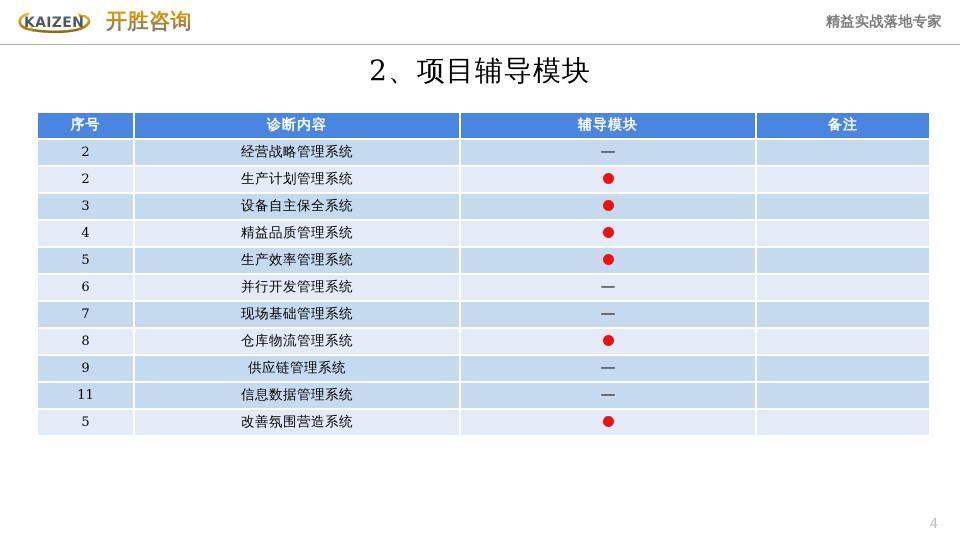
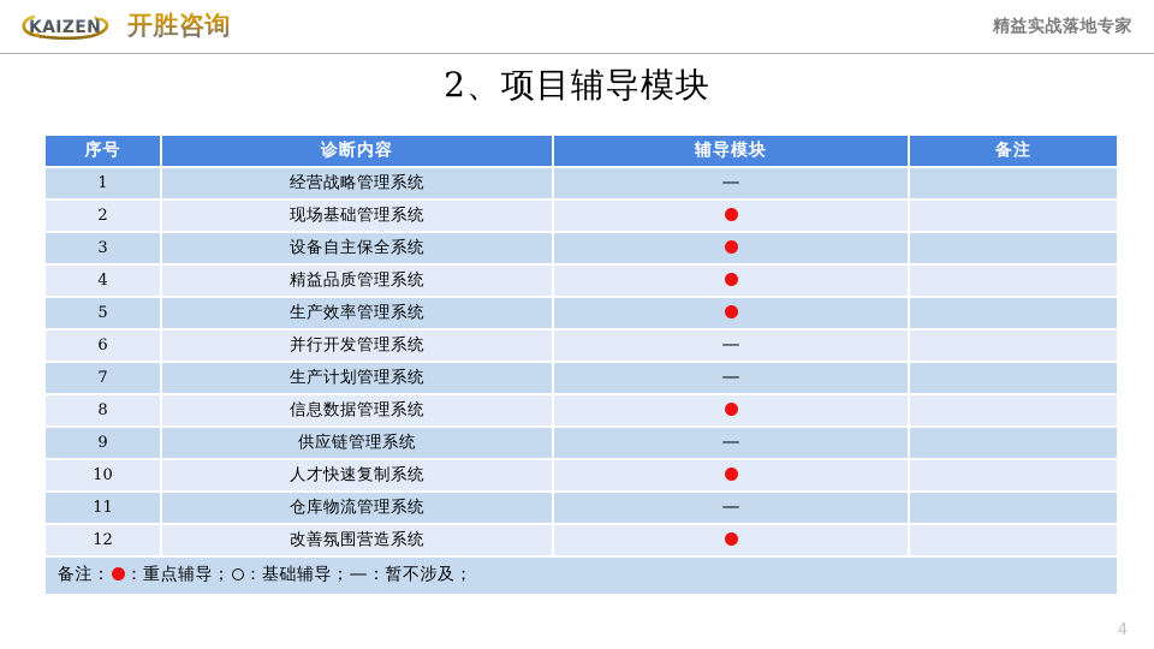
  KAIZEN
  开胜咨询
  精益实战落地专家
  2、项目辅导模块
  序号	诊断内容	辅导模块	备注
- 2	经营战略管理系统	—
+ 1	经营战略管理系统	—
- 2	生产计划管理系统
+ 2	现场基础管理系统
  3	设备自主保全系统
  4	精益品质管理系统
  5	生产效率管理系统
  6	并行开发管理系统	—
- 7	现场基础管理系统	—
+ 7	生产计划管理系统	—
- 8	仓库物流管理系统
+ 8	信息数据管理系统
  9	供应链管理系统	—
+ 10	人才快速复制系统
- 11	信息数据管理系统	—
+ 11	仓库物流管理系统	—
- 5	改善氛围营造系统
+ 12	改善氛围营造系统
+ 备注： ：重点辅导； ：基础辅导；—：暂不涉及；
  4
